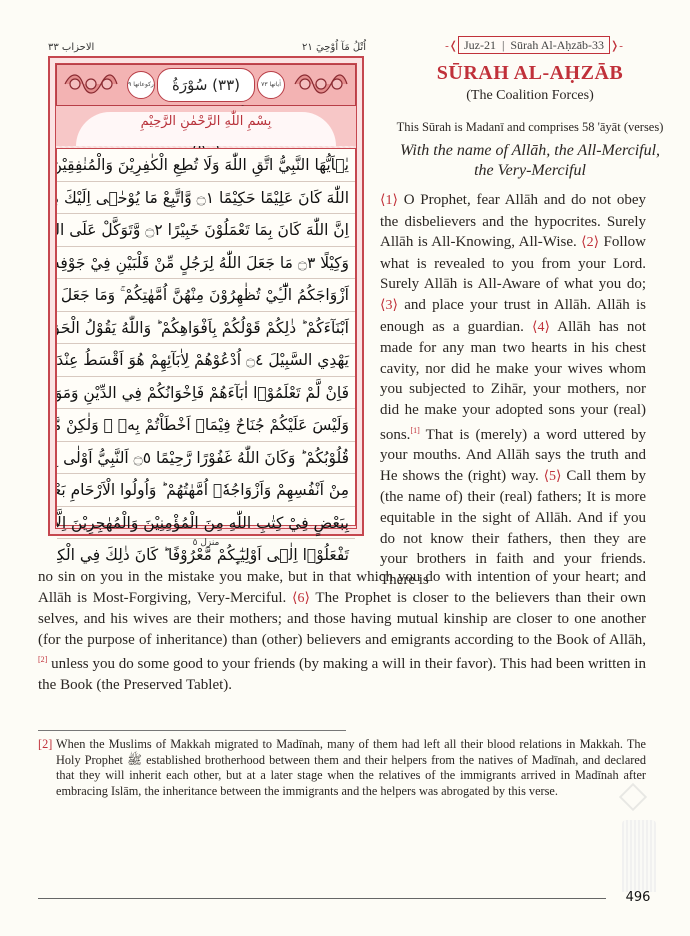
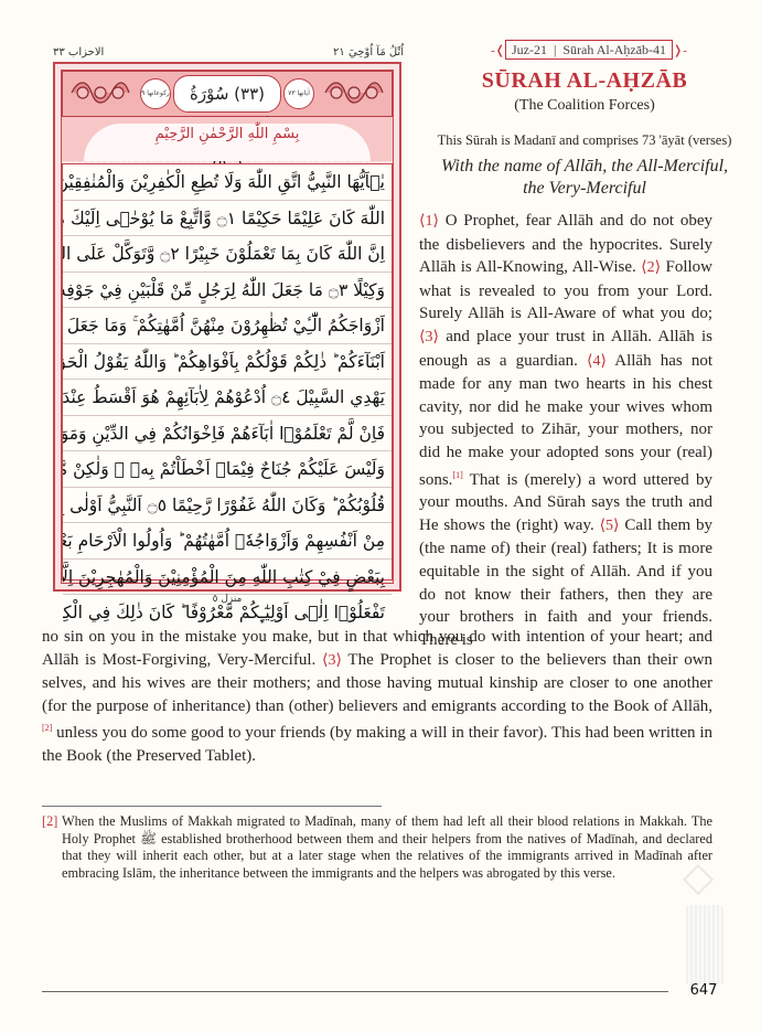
  اُتْلُ مَآ اُوْحِيَ ٢١
  الاحزاب ٣٣
  بِسْمِ اللّٰهِ الرَّحْمٰنِ الرَّحِيْمِ
  يٰۤاَيُّهَا النَّبِيُّ اتَّقِ اللّٰهَ وَلَا تُطِعِ الْكٰفِرِيْنَ وَالْمُنٰفِقِيْنَ
  اللّٰهَ كَانَ عَلِيْمًا حَكِيْمًا ۝١ وَّاتَّبِعْ مَا يُوْحٰۤى اِلَيْكَ
  اِنَّ اللّٰهَ كَانَ بِمَا تَعْمَلُوْنَ خَبِيْرًا ۝٢ وَّتَوَكَّلْ عَلَى ال
  وَكِيْلًا ۝٣ مَا جَعَلَ اللّٰهُ لِرَجُلٍ مِّنْ قَلْبَيْنِ فِيْ جَوْفِ
  اَزْوَاجَكُمُ الّٰٓـِٔيْ تُظٰهِرُوْنَ مِنْهُنَّ اُمَّهٰتِكُمْ ۚ وَمَا جَعَلَ
  اَبْنَآءَكُمْ ؕ ذٰلِكُمْ قَوْلُكُمْ بِاَفْوَاهِكُمْ ؕ وَاللّٰهُ يَقُوْلُ الْحَ
  يَهْدِي السَّبِيْلَ ۝٤ اُدْعُوْهُمْ لِاٰبَآئِهِمْ هُوَ اَقْسَطُ عِنْدَ
  فَاِنْ لَّمْ تَعْلَمُوْۤا اٰبَآءَهُمْ فَاِخْوَانُكُمْ فِي الدِّيْنِ وَمَوَ
  وَلَيْسَ عَلَيْكُمْ جُنَاحٌ فِيْمَاۤ اَخْطَاْتُمْ بِهٖ ۙ وَلٰكِنْ مَّ
  قُلُوْبُكُمْ ؕ وَكَانَ اللّٰهُ غَفُوْرًا رَّحِيْمًا ۝٥ اَلنَّبِيُّ اَوْلٰى
  مِنْ اَنْفُسِهِمْ وَاَزْوَاجُهٗۤ اُمَّهٰتُهُمْ ؕ وَاُولُوا الْاَرْحَامِ بَعْ
  بِبَعْضٍ فِيْ كِتٰبِ اللّٰهِ مِنَ الْمُؤْمِنِيْنَ وَالْمُهٰجِرِيْنَ اِلَّ
  تَفْعَلُوْۤا اِلٰۤى اَوْلِيٰٓـِٕكُمْ مَّعْرُوْفًا ؕ كَانَ ذٰلِكَ فِي الْكِ
  منزل ٥
- -❬ Juz-21 | Sūrah Al-Aḥzāb-33 ❭-
+ -❬ Juz-21 | Sūrah Al-Aḥzāb-41 ❭-
  SŪRAH AL-AḤZĀB
  (The Coalition Forces)
- This Sūrah is Madanī and comprises 58 'āyāt (verses)
+ This Sūrah is Madanī and comprises 73 'āyāt (verses)
  With the name of Allāh, the All-Merciful,
  the Very-Merciful
- ⟨1⟩ O Prophet, fear Allāh and do not obey the disbelievers and the hypocrites. Surely Allāh is All-Knowing, All-Wise. ⟨2⟩ Follow what is revealed to you from your Lord. Surely Allāh is All-Aware of what you do; ⟨3⟩ and place your trust in Allāh. Allāh is enough as a guardian. ⟨4⟩ Allāh has not made for any man two hearts in his chest cavity, nor did he make your wives whom you subjected to Zihār, your mothers, nor did he make your adopted sons your (real) sons.[1] That is (merely) a word uttered by your mouths. And Allāh says the truth and He shows the (right) way. ⟨5⟩ Call them by (the name of) their (real) fathers; It is more equitable in the sight of Allāh. And if you do not know their fathers, then they are your brothers in faith and your friends. There is
+ ⟨1⟩ O Prophet, fear Allāh and do not obey the disbelievers and the hypocrites. Surely Allāh is All-Knowing, All-Wise. ⟨2⟩ Follow what is revealed to you from your Lord. Surely Allāh is All-Aware of what you do; ⟨3⟩ and place your trust in Allāh. Allāh is enough as a guardian. ⟨4⟩ Allāh has not made for any man two hearts in his chest cavity, nor did he make your wives whom you subjected to Zihār, your mothers, nor did he make your adopted sons your (real) sons.[1] That is (merely) a word uttered by your mouths. And Sūrah says the truth and He shows the (right) way. ⟨5⟩ Call them by (the name of) their (real) fathers; It is more equitable in the sight of Allāh. And if you do not know their fathers, then they are your brothers in faith and your friends. There is
- no sin on you in the mistake you make, but in that which you do with intention of your heart; and Allāh is Most-Forgiving, Very-Merciful. ⟨6⟩ The Prophet is closer to the believers than their own selves, and his wives are their mothers; and those having mutual kinship are closer to one another (for the purpose of inheritance) than (other) believers and emigrants according to the Book of Allāh,[2] unless you do some good to your friends (by making a will in their favor). This had been written in the Book (the Preserved Tablet).
+ no sin on you in the mistake you make, but in that which you do with intention of your heart; and Allāh is Most-Forgiving, Very-Merciful. ⟨3⟩ The Prophet is closer to the believers than their own selves, and his wives are their mothers; and those having mutual kinship are closer to one another (for the purpose of inheritance) than (other) believers and emigrants according to the Book of Allāh,[2] unless you do some good to your friends (by making a will in their favor). This had been written in the Book (the Preserved Tablet).
  [2]
  When the Muslims of Makkah migrated to Madīnah, many of them had left all their blood relations in Makkah. The Holy Prophet ﷺ established brotherhood between them and their helpers from the natives of Madīnah, and declared that they will inherit each other, but at a later stage when the relatives of the immigrants arrived in Madīnah after embracing Islām, the inheritance between the immigrants and the helpers was abrogated by this verse.
- 496
+ 647
